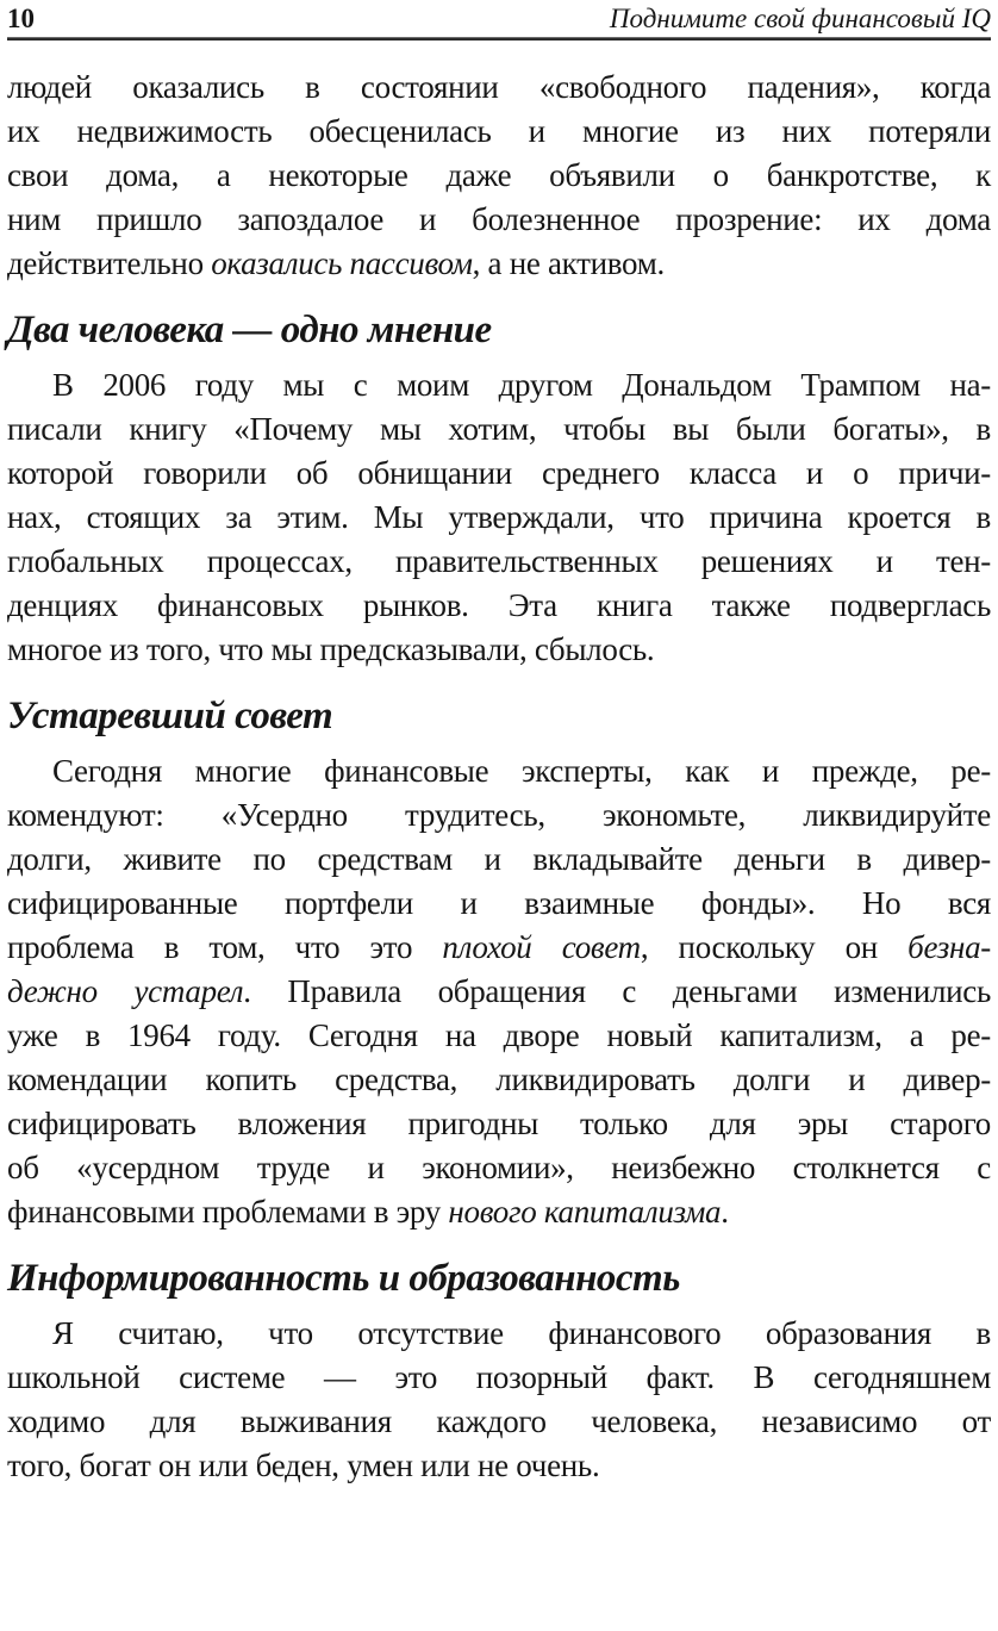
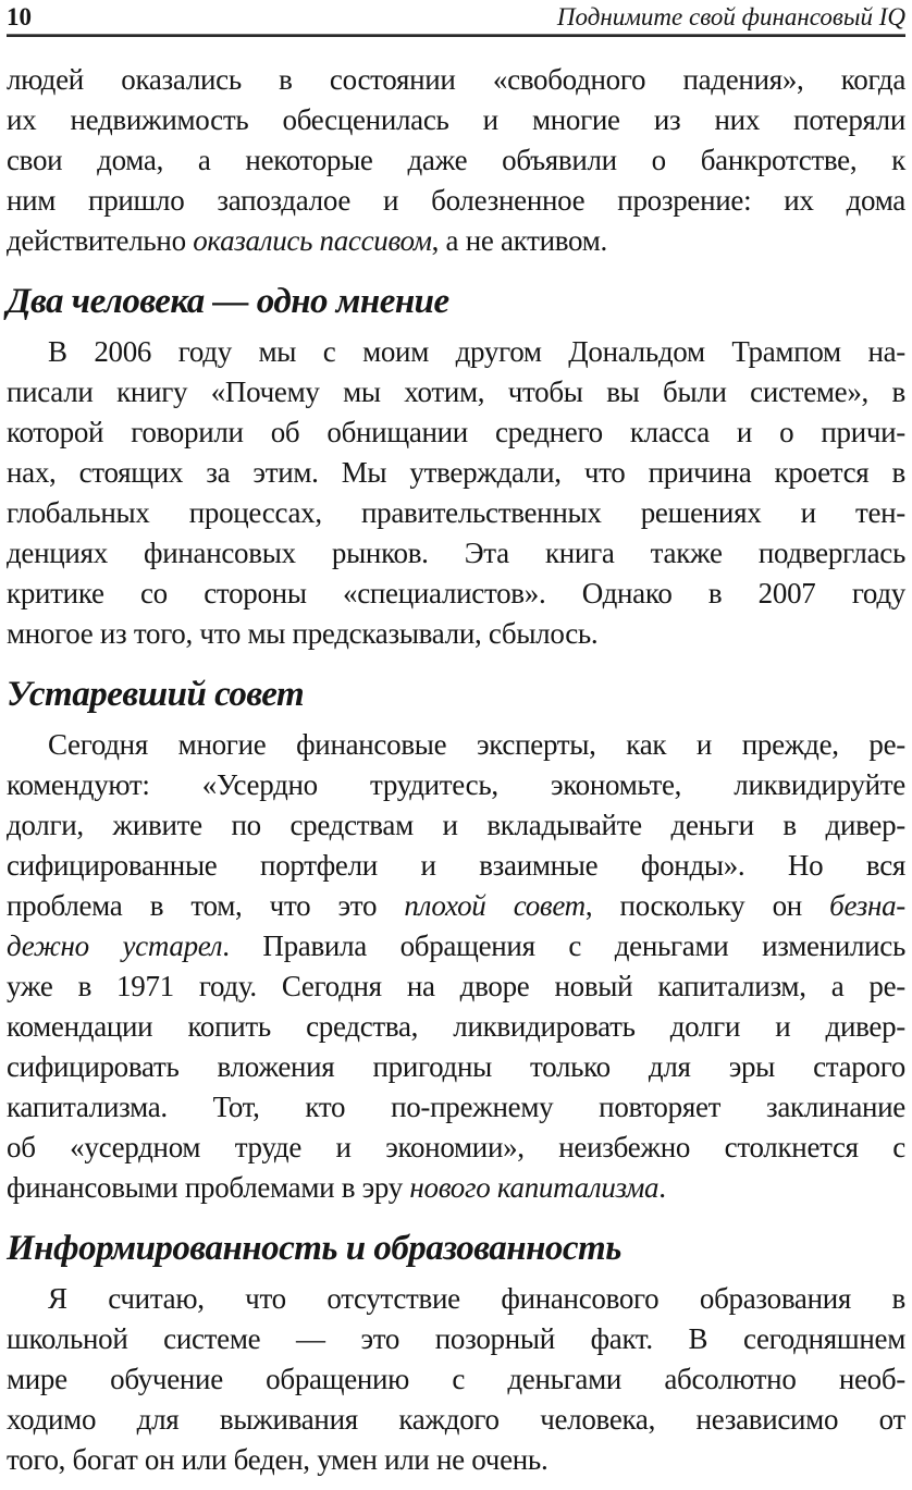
  10
  Поднимите свой финансовый IQ
  людей оказались в состоянии «свободного падения», когда
  их недвижимость обесценилась и многие из них потеряли
  свои дома, а некоторые даже объявили о банкротстве, к
  ним пришло запоздалое и болезненное прозрение: их дома
  действительно оказались пассивом, а не активом.
  Два человека — одно мнение
  В 2006 году мы с моим другом Дональдом Трампом на-
- писали книгу «Почему мы хотим, чтобы вы были богаты», в
+ писали книгу «Почему мы хотим, чтобы вы были системе», в
  которой говорили об обнищании среднего класса и о причи-
  нах, стоящих за этим. Мы утверждали, что причина кроется в
  глобальных процессах, правительственных решениях и тен-
  денциях финансовых рынков. Эта книга также подверглась
+ критике со стороны «специалистов». Однако в 2007 году
  многое из того, что мы предсказывали, сбылось.
  Устаревший совет
  Сегодня многие финансовые эксперты, как и прежде, ре-
  комендуют: «Усердно трудитесь, экономьте, ликвидируйте
  долги, живите по средствам и вкладывайте деньги в дивер-
  сифицированные портфели и взаимные фонды». Но вся
  проблема в том, что это плохой совет, поскольку он безна-
  дежно устарел. Правила обращения с деньгами изменились
- уже в 1964 году. Сегодня на дворе новый капитализм, а ре-
+ уже в 1971 году. Сегодня на дворе новый капитализм, а ре-
  комендации копить средства, ликвидировать долги и дивер-
  сифицировать вложения пригодны только для эры старого
+ капитализма. Тот, кто по-прежнему повторяет заклинание
  об «усердном труде и экономии», неизбежно столкнется с
  финансовыми проблемами в эру нового капитализма.
  Информированность и образованность
  Я считаю, что отсутствие финансового образования в
  школьной системе — это позорный факт. В сегодняшнем
+ мире обучение обращению с деньгами абсолютно необ-
  ходимо для выживания каждого человека, независимо от
  того, богат он или беден, умен или не очень.
